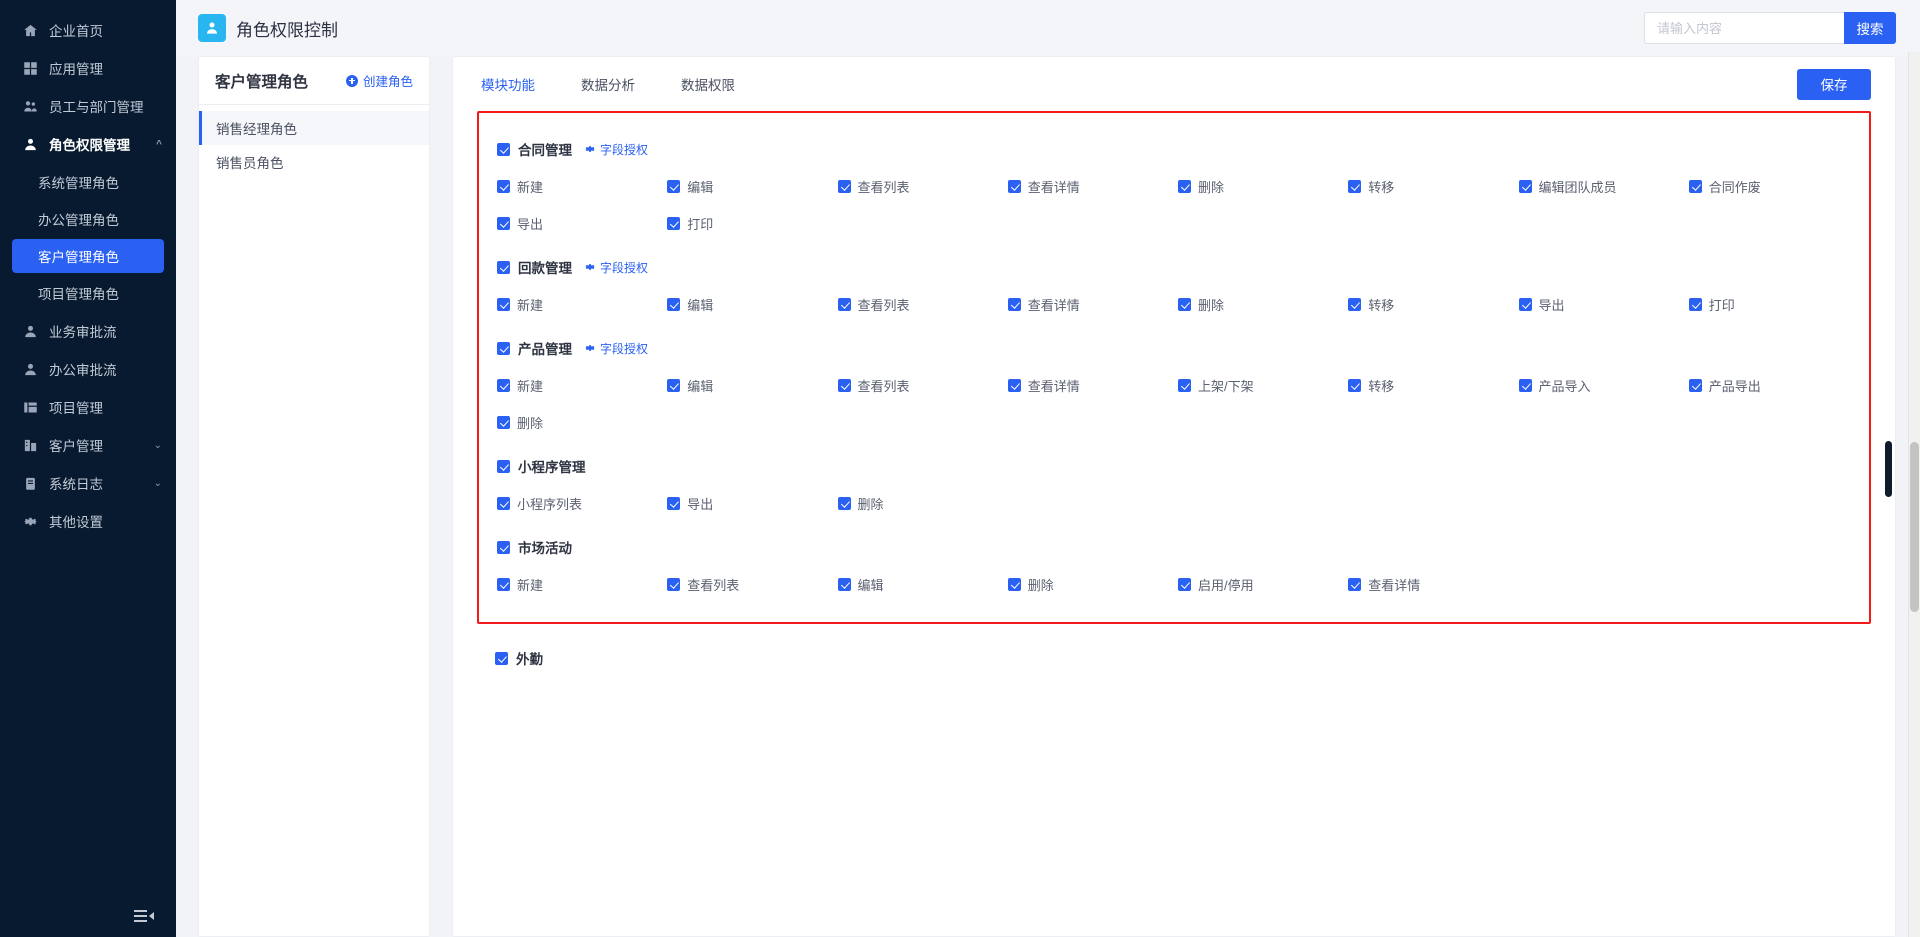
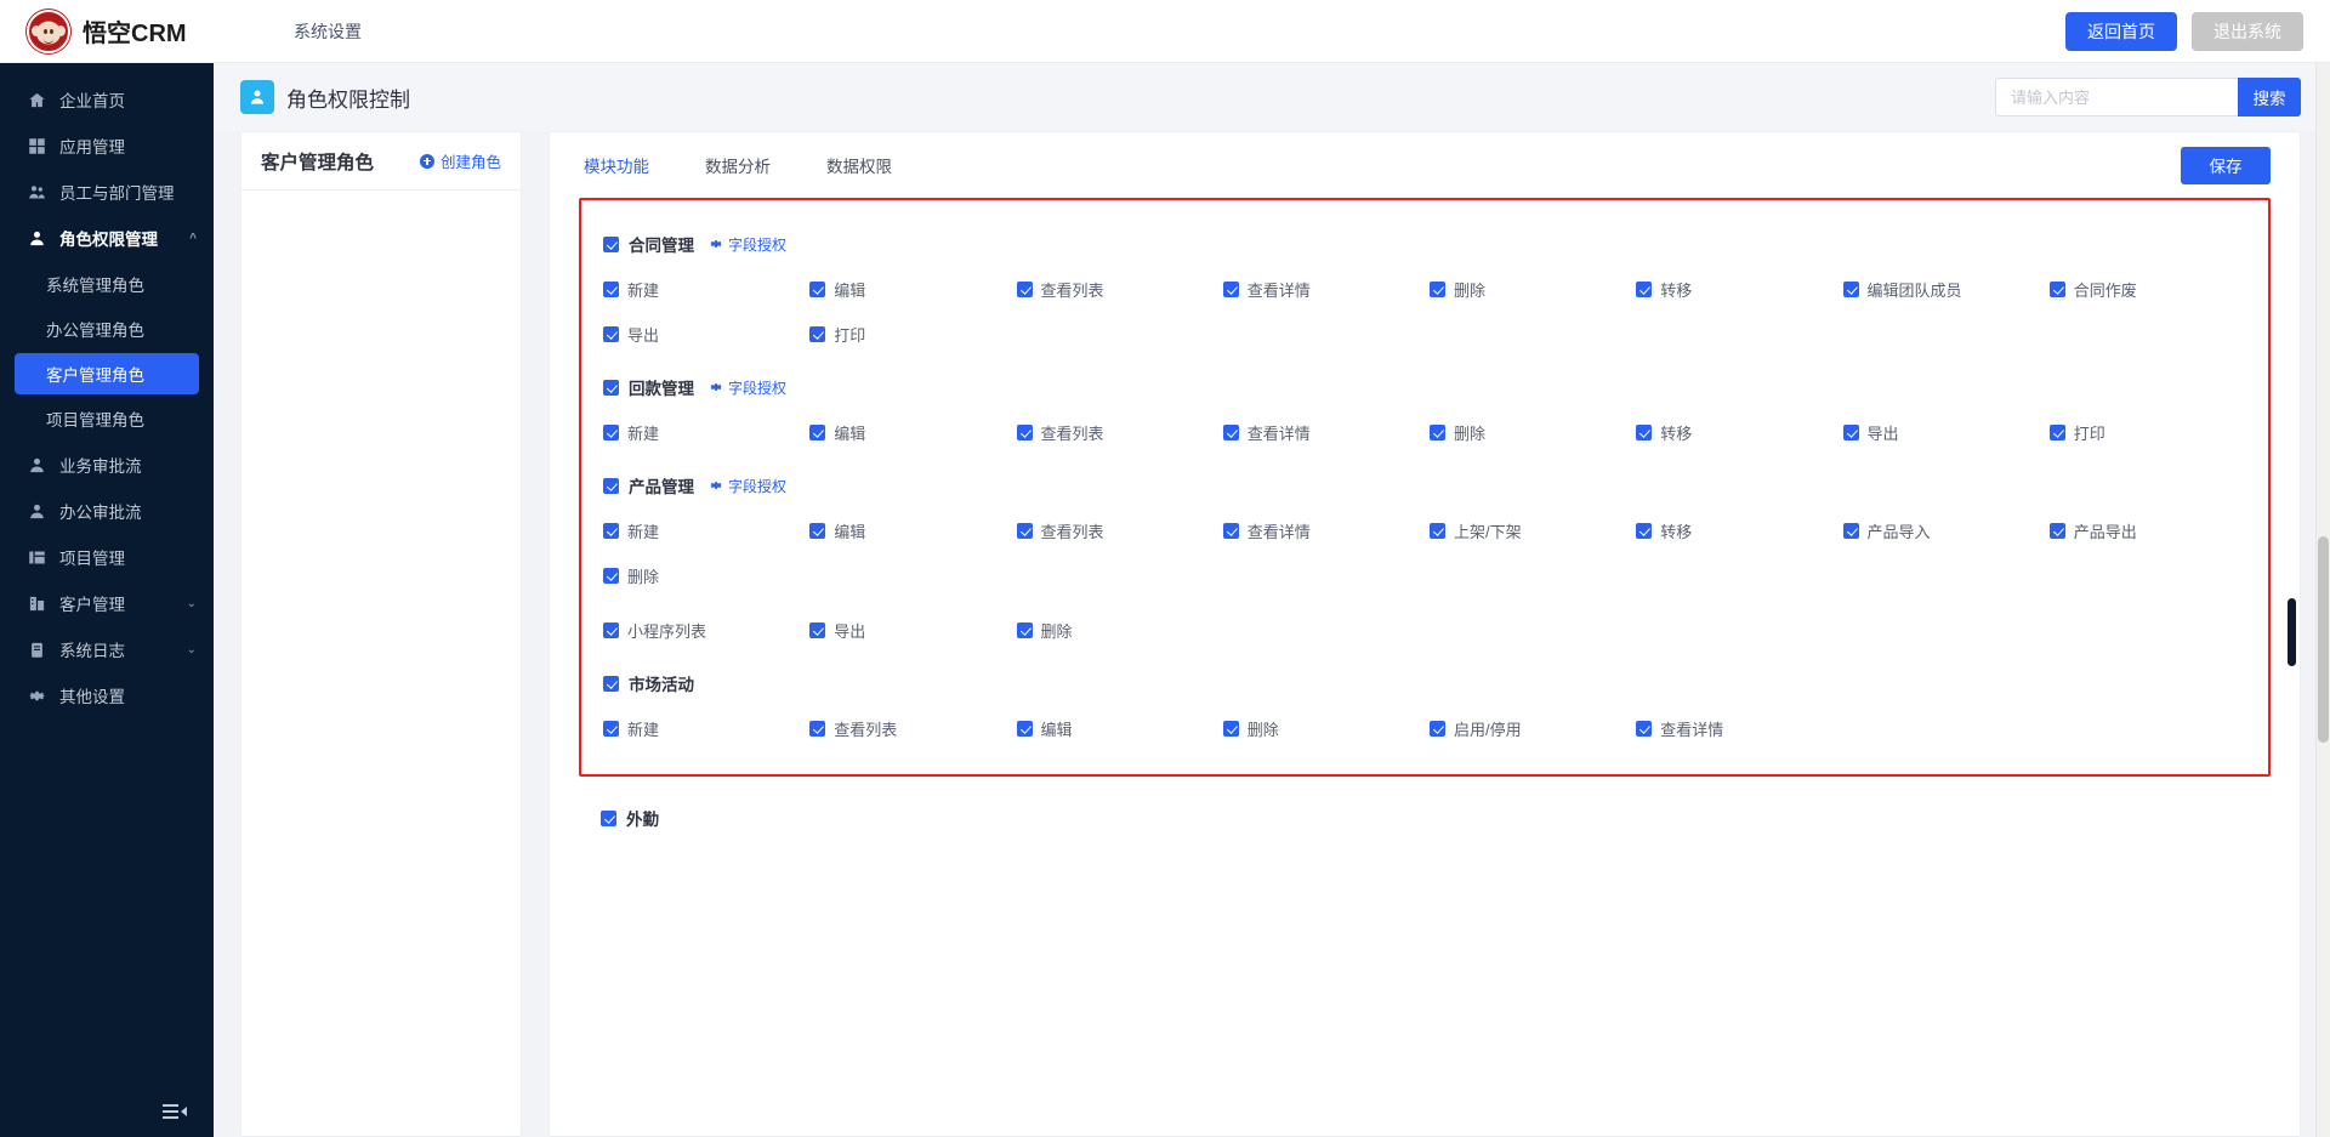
+ 悟空CRM
+ 系统设置
+ 返回首页
+ 退出系统
  企业首页
  应用管理
  员工与部门管理
  角色权限管理
  ^
  系统管理角色
  办公管理角色
  客户管理角色
  项目管理角色
  业务审批流
  办公审批流
  项目管理
  客户管理
  ⌄
  系统日志
  ⌄
  其他设置
  角色权限控制
  请输入内容
  搜索
  客户管理角色
  创建角色
- 销售经理角色
- 销售员角色
  模块功能
  数据分析
  数据权限
  保存
  合同管理
  字段授权
  新建
  编辑
  查看列表
  查看详情
  删除
  转移
  编辑团队成员
  合同作废
  导出
  打印
  回款管理
  字段授权
  新建
  编辑
  查看列表
  查看详情
  删除
  转移
  导出
  打印
  产品管理
  字段授权
  新建
  编辑
  查看列表
  查看详情
  上架/下架
  转移
  产品导入
  产品导出
  删除
- 小程序管理
  小程序列表
  导出
  删除
  市场活动
  新建
  查看列表
  编辑
  删除
  启用/停用
  查看详情
  外勤
